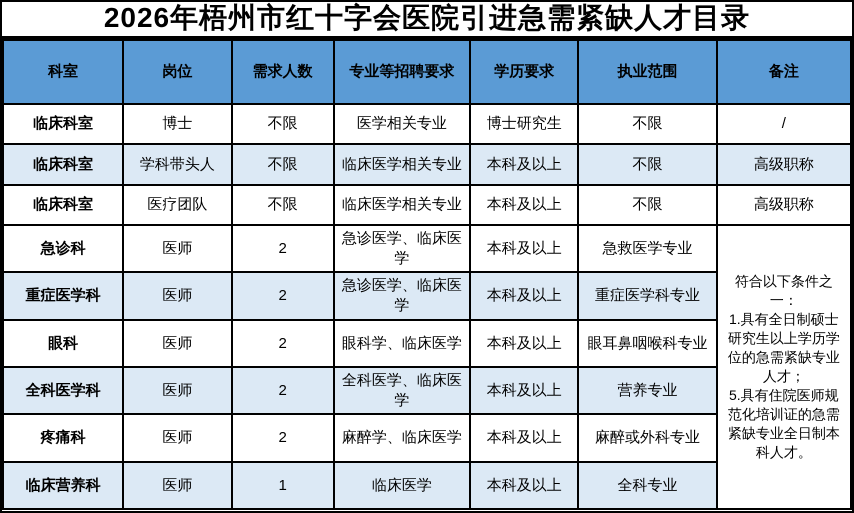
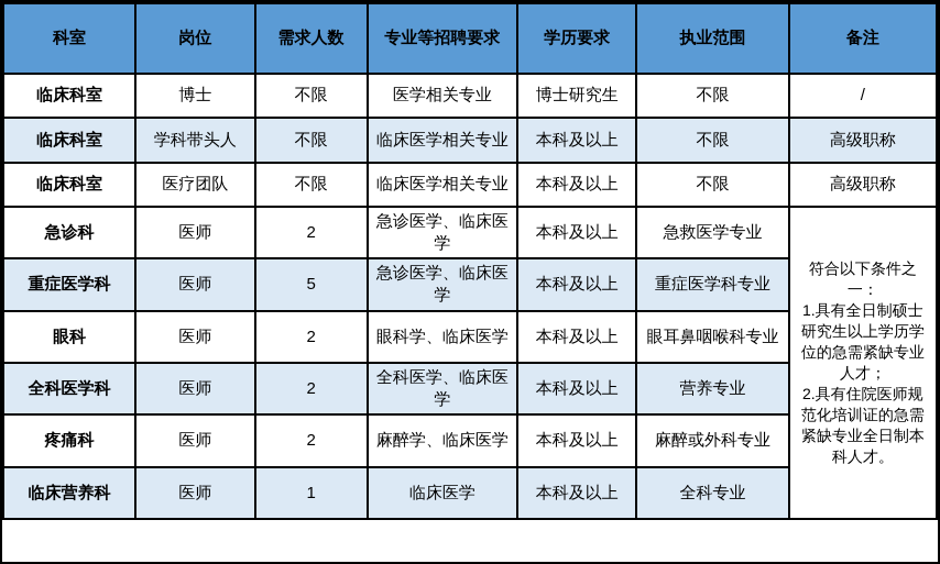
- 2026年梧州市红十字会医院引进急需紧缺人才目录
  科室	岗位	需求人数	专业等招聘要求	学历要求	执业范围	备注
  临床科室	博士	不限	医学相关专业	博士研究生	不限	/
  临床科室	学科带头人	不限	临床医学相关专业	本科及以上	不限	高级职称
  临床科室	医疗团队	不限	临床医学相关专业	本科及以上	不限	高级职称
- 急诊科	医师	2	急诊医学、临床医学	本科及以上	急救医学专业	符合以下条件之一： 1.具有全日制硕士研究生以上学历学位的急需紧缺专业人才； 5.具有住院医师规范化培训证的急需紧缺专业全日制本科人才。
+ 急诊科	医师	2	急诊医学、临床医学	本科及以上	急救医学专业	符合以下条件之一： 1.具有全日制硕士研究生以上学历学位的急需紧缺专业人才； 2.具有住院医师规范化培训证的急需紧缺专业全日制本科人才。
- 重症医学科	医师	2	急诊医学、临床医学	本科及以上	重症医学科专业
+ 重症医学科	医师	5	急诊医学、临床医学	本科及以上	重症医学科专业
  眼科	医师	2	眼科学、临床医学	本科及以上	眼耳鼻咽喉科专业
  全科医学科	医师	2	全科医学、临床医学	本科及以上	营养专业
  疼痛科	医师	2	麻醉学、临床医学	本科及以上	麻醉或外科专业
  临床营养科	医师	1	临床医学	本科及以上	全科专业
